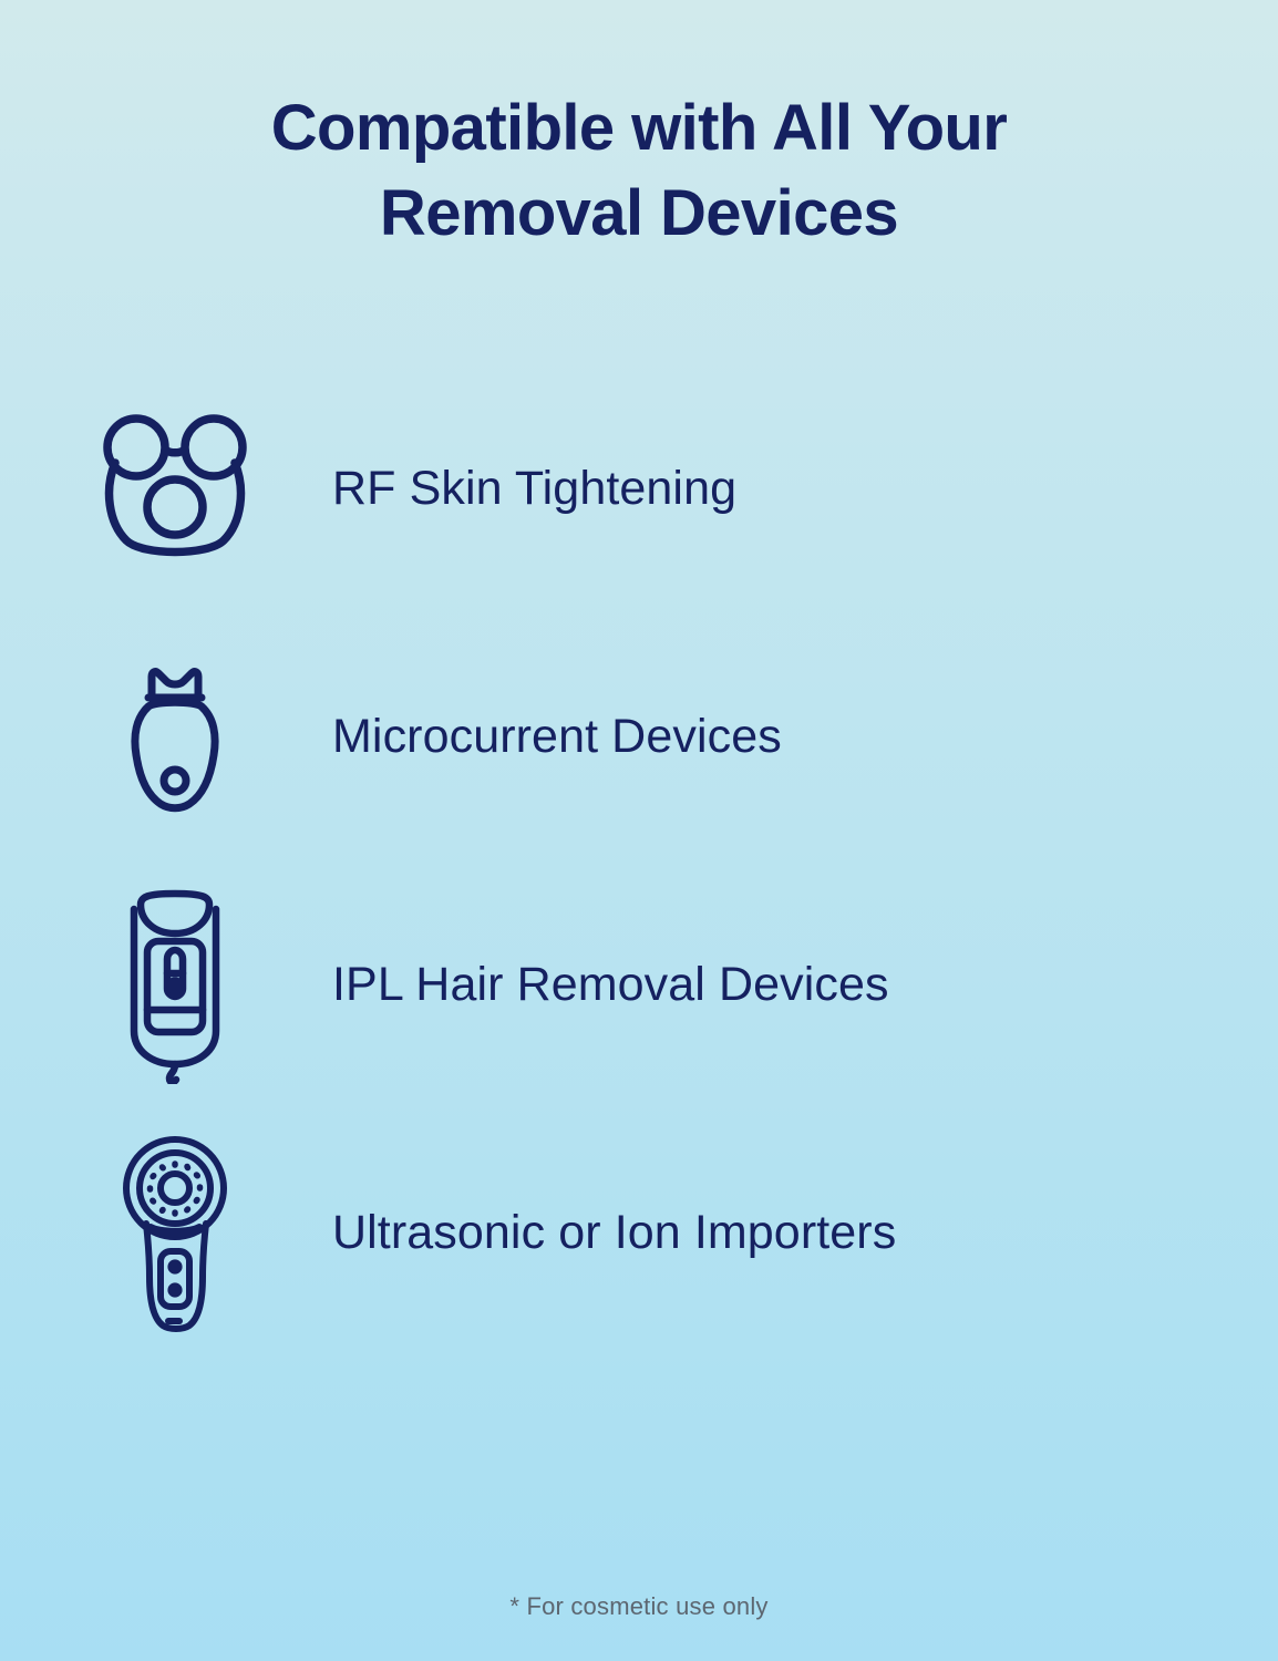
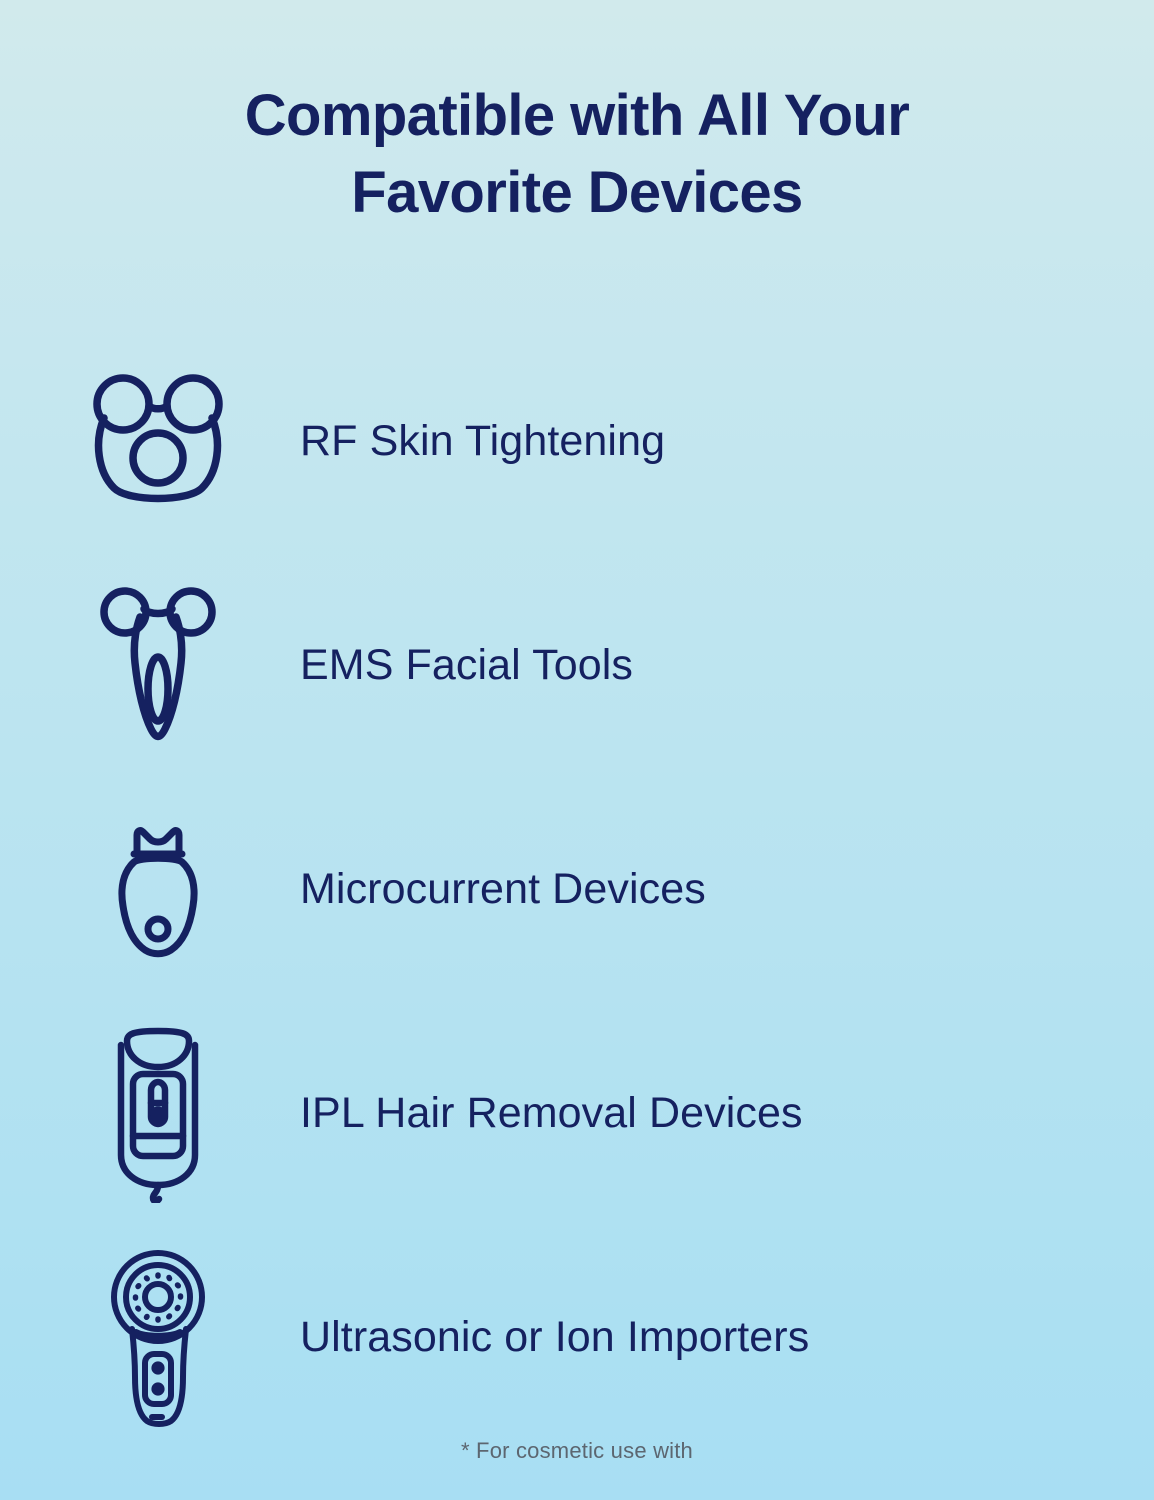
- Compatible with All Your Removal Devices
+ Compatible with All Your Favorite Devices
  RF Skin Tightening
+ EMS Facial Tools
  Microcurrent Devices
  IPL Hair Removal Devices
  Ultrasonic or Ion Importers
- * For cosmetic use only
+ * For cosmetic use with
